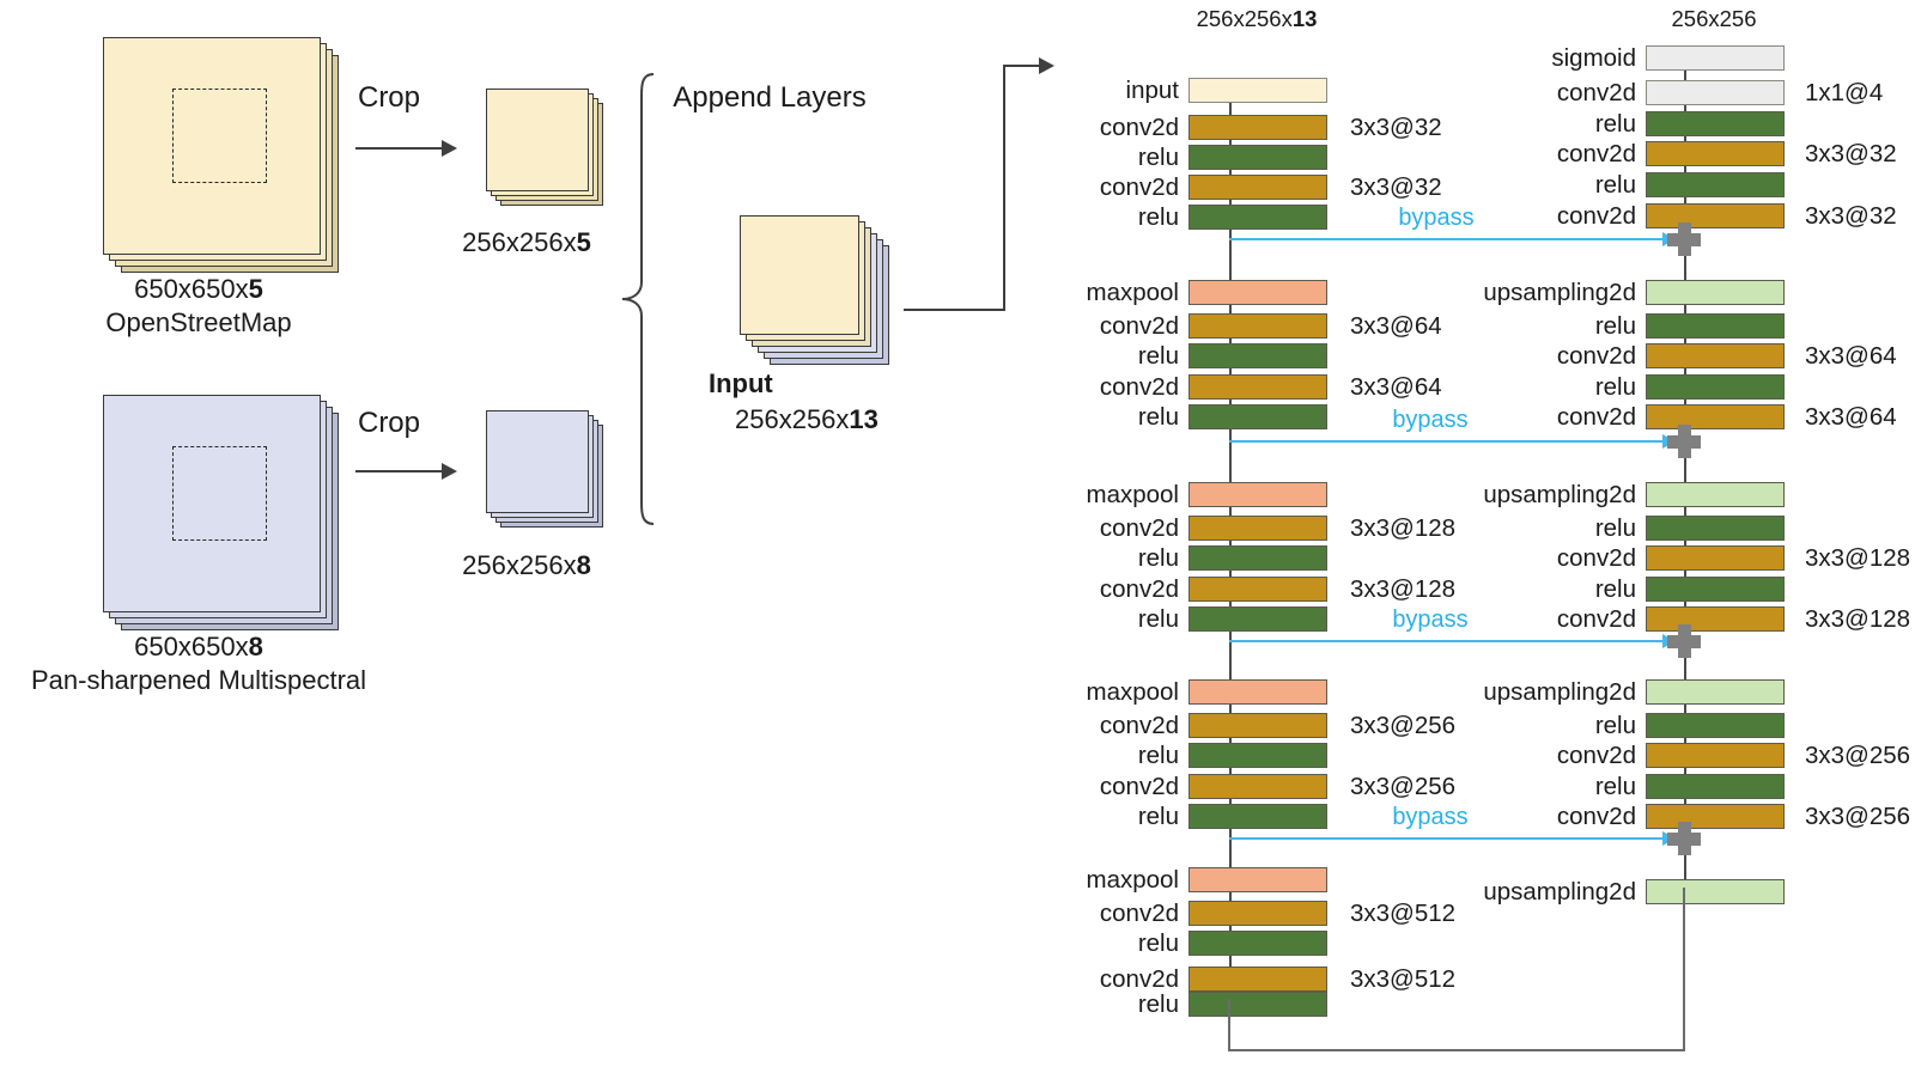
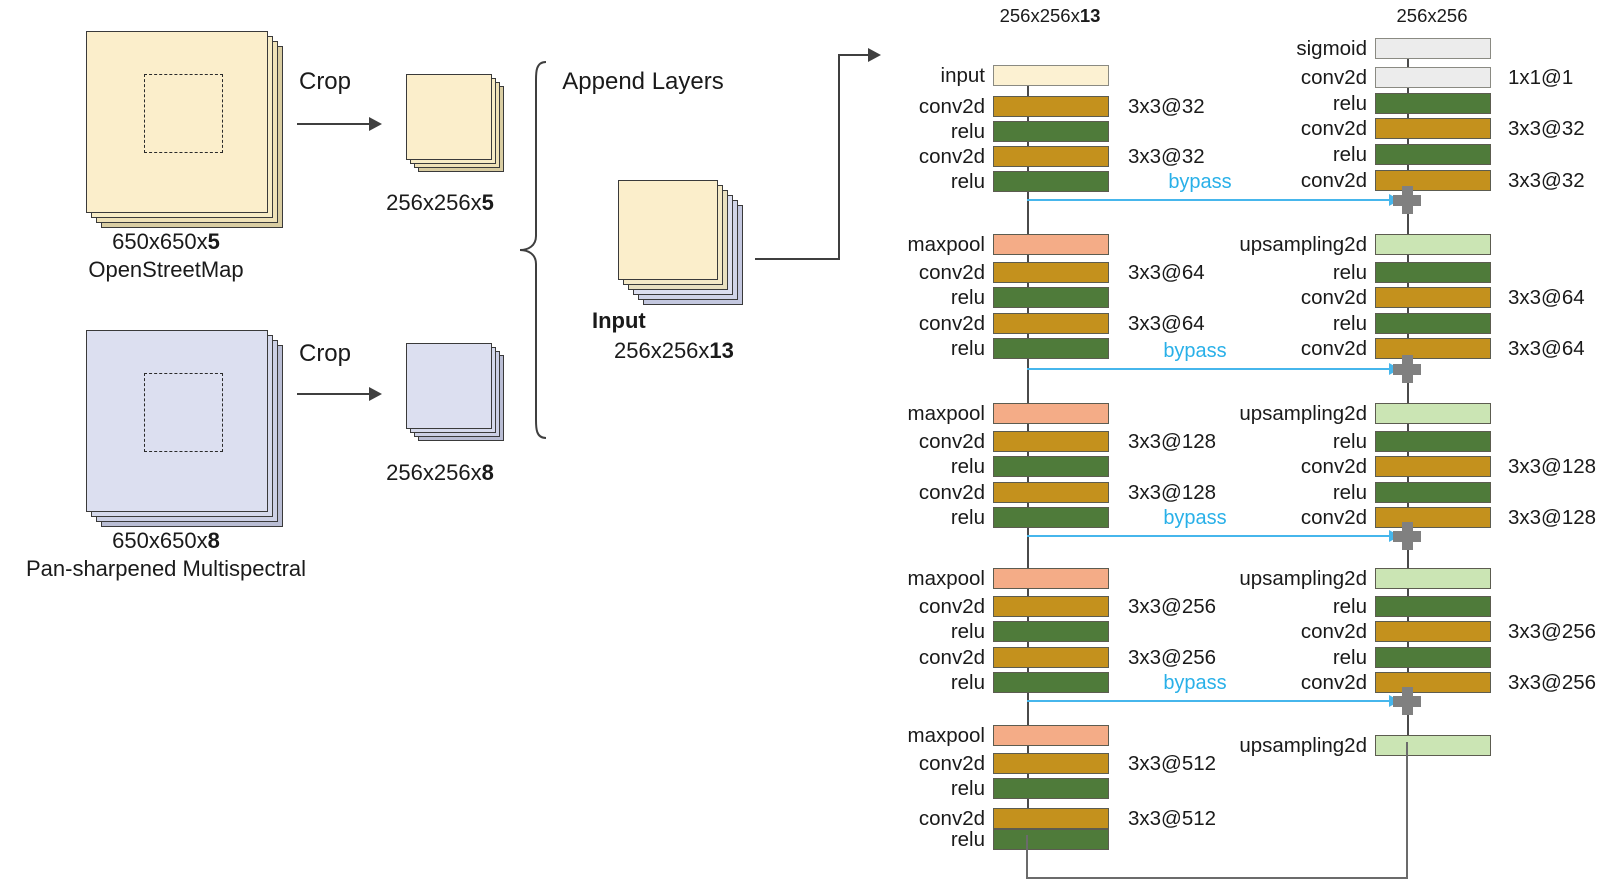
  650x650x5
  OpenStreetMap
  Crop
  256x256x5
  650x650x8
  Pan-sharpened Multispectral
  Crop
  256x256x8
  Append Layers
  Input
  256x256x13
  256x256x13
  256x256
  input
  conv2d
  3x3@32
  relu
  conv2d
  3x3@32
  relu
  maxpool
  conv2d
  3x3@64
  relu
  conv2d
  3x3@64
  relu
  maxpool
  conv2d
  3x3@128
  relu
  conv2d
  3x3@128
  relu
  maxpool
  conv2d
  3x3@256
  relu
  conv2d
  3x3@256
  relu
  maxpool
  conv2d
  3x3@512
  relu
  conv2d
  3x3@512
  relu
  sigmoid
  conv2d
- 1x1@4
+ 1x1@1
  relu
  conv2d
  3x3@32
  relu
  conv2d
  3x3@32
  upsampling2d
  relu
  conv2d
  3x3@64
  relu
  conv2d
  3x3@64
  upsampling2d
  relu
  conv2d
  3x3@128
  relu
  conv2d
  3x3@128
  upsampling2d
  relu
  conv2d
  3x3@256
  relu
  conv2d
  3x3@256
  upsampling2d
  bypass
  bypass
  bypass
  bypass
